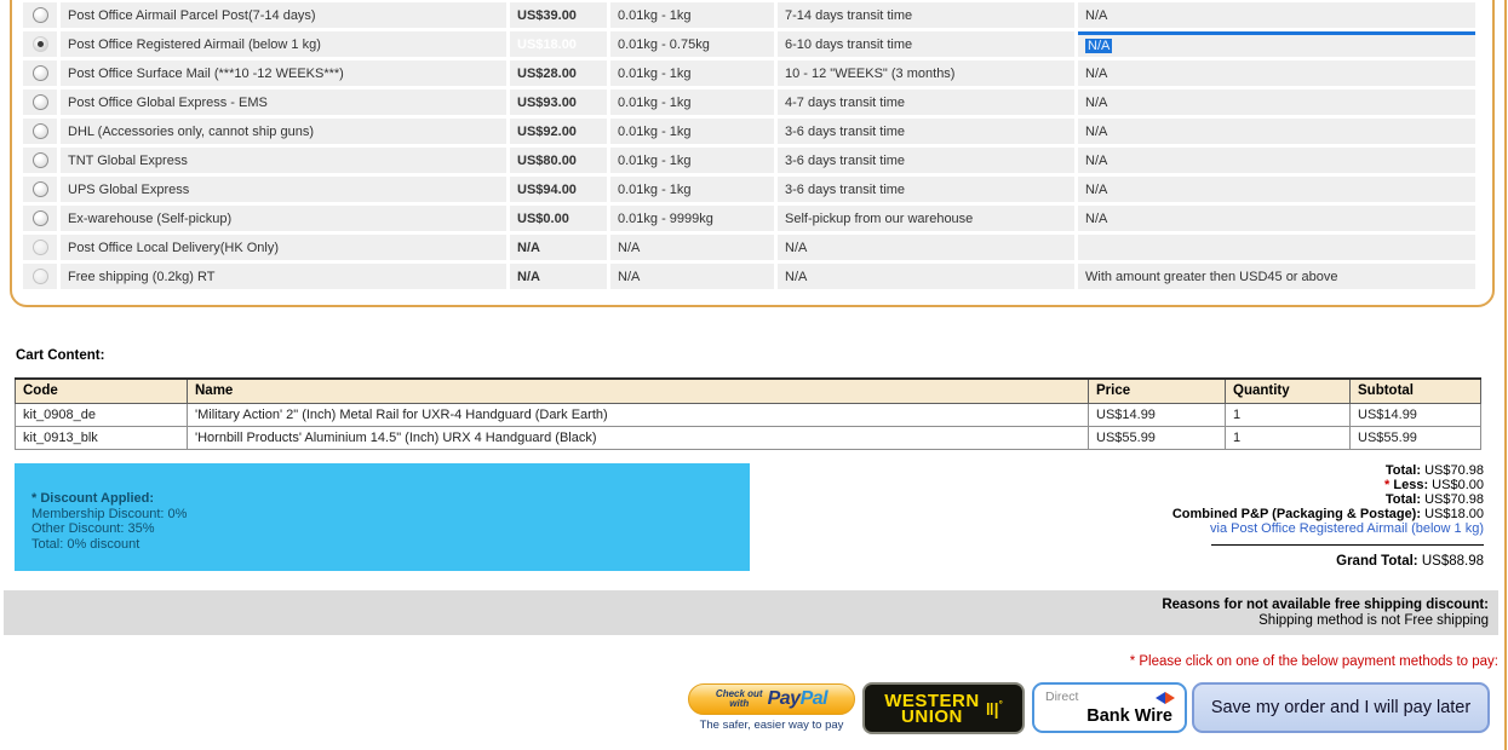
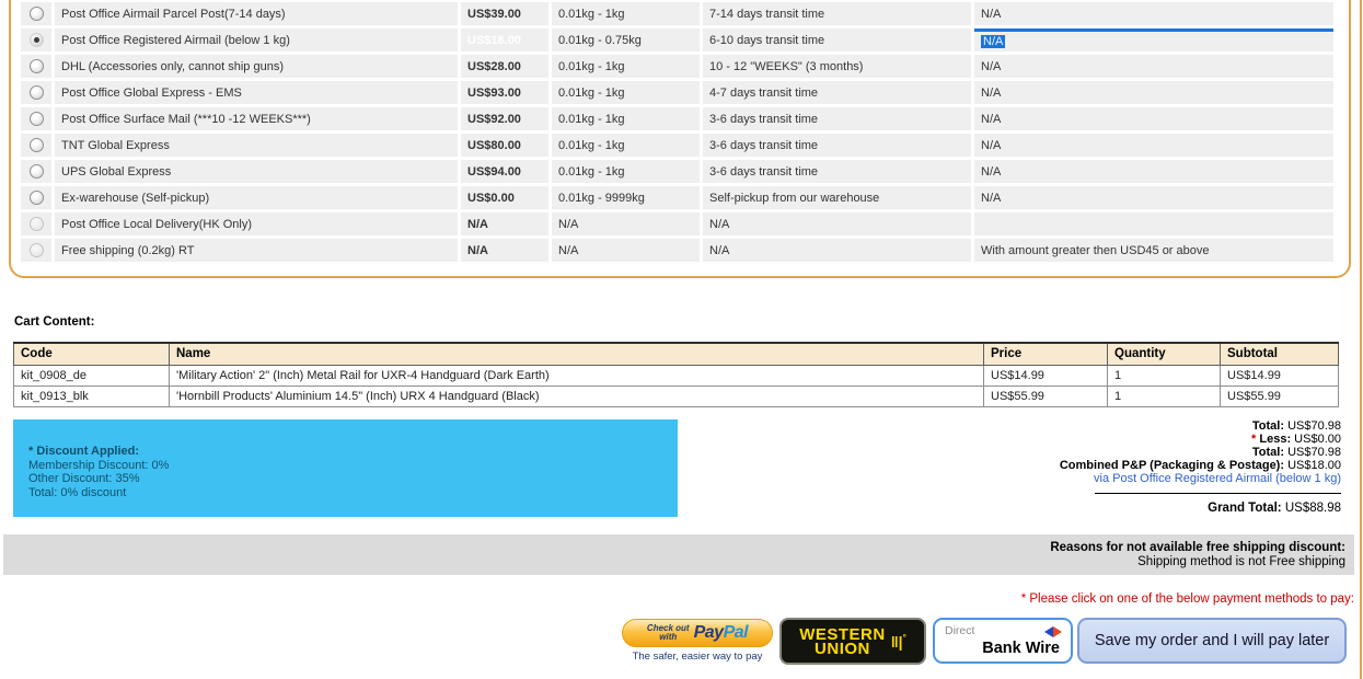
  	Post Office Airmail Parcel Post(7-14 days)	US$39.00	0.01kg - 1kg	7-14 days transit time	N/A
  	Post Office Registered Airmail (below 1 kg)		0.01kg - 0.75kg	6-10 days transit time	N/A
- 	Post Office Surface Mail (***10 -12 WEEKS***)	US$28.00	0.01kg - 1kg	10 - 12 "WEEKS" (3 months)	N/A
+ 	DHL (Accessories only, cannot ship guns)	US$28.00	0.01kg - 1kg	10 - 12 "WEEKS" (3 months)	N/A
  	Post Office Global Express - EMS	US$93.00	0.01kg - 1kg	4-7 days transit time	N/A
- 	DHL (Accessories only, cannot ship guns)	US$92.00	0.01kg - 1kg	3-6 days transit time	N/A
+ 	Post Office Surface Mail (***10 -12 WEEKS***)	US$92.00	0.01kg - 1kg	3-6 days transit time	N/A
  	TNT Global Express	US$80.00	0.01kg - 1kg	3-6 days transit time	N/A
  	UPS Global Express	US$94.00	0.01kg - 1kg	3-6 days transit time	N/A
  	Ex-warehouse (Self-pickup)	US$0.00	0.01kg - 9999kg	Self-pickup from our warehouse	N/A
  	Post Office Local Delivery(HK Only)	N/A	N/A	N/A
  	Free shipping (0.2kg) RT	N/A	N/A	N/A	With amount greater then USD45 or above
  Cart Content:
  Code	Name	Price	Quantity	Subtotal
  kit_0908_de	'Military Action' 2" (Inch) Metal Rail for UXR-4 Handguard (Dark Earth)	US$14.99	1	US$14.99
  kit_0913_blk	'Hornbill Products' Aluminium 14.5" (Inch) URX 4 Handguard (Black)	US$55.99	1	US$55.99
  * Discount Applied:
  Membership Discount: 0%
  Other Discount: 35%
  Total: 0% discount
  Total: US$70.98
  * Less: US$0.00
  Total: US$70.98
  Combined P&P (Packaging & Postage): US$18.00
  via Post Office Registered Airmail (below 1 kg)
  Grand Total: US$88.98
  Reasons for not available free shipping discount:
  Shipping method is not Free shipping
  * Please click on one of the below payment methods to pay:
  Check out
  with
  PayPal
  The safer, easier way to pay
  WESTERN
  UNION
  ‖|°
  Direct
  Bank Wire
  Save my order and I will pay later
